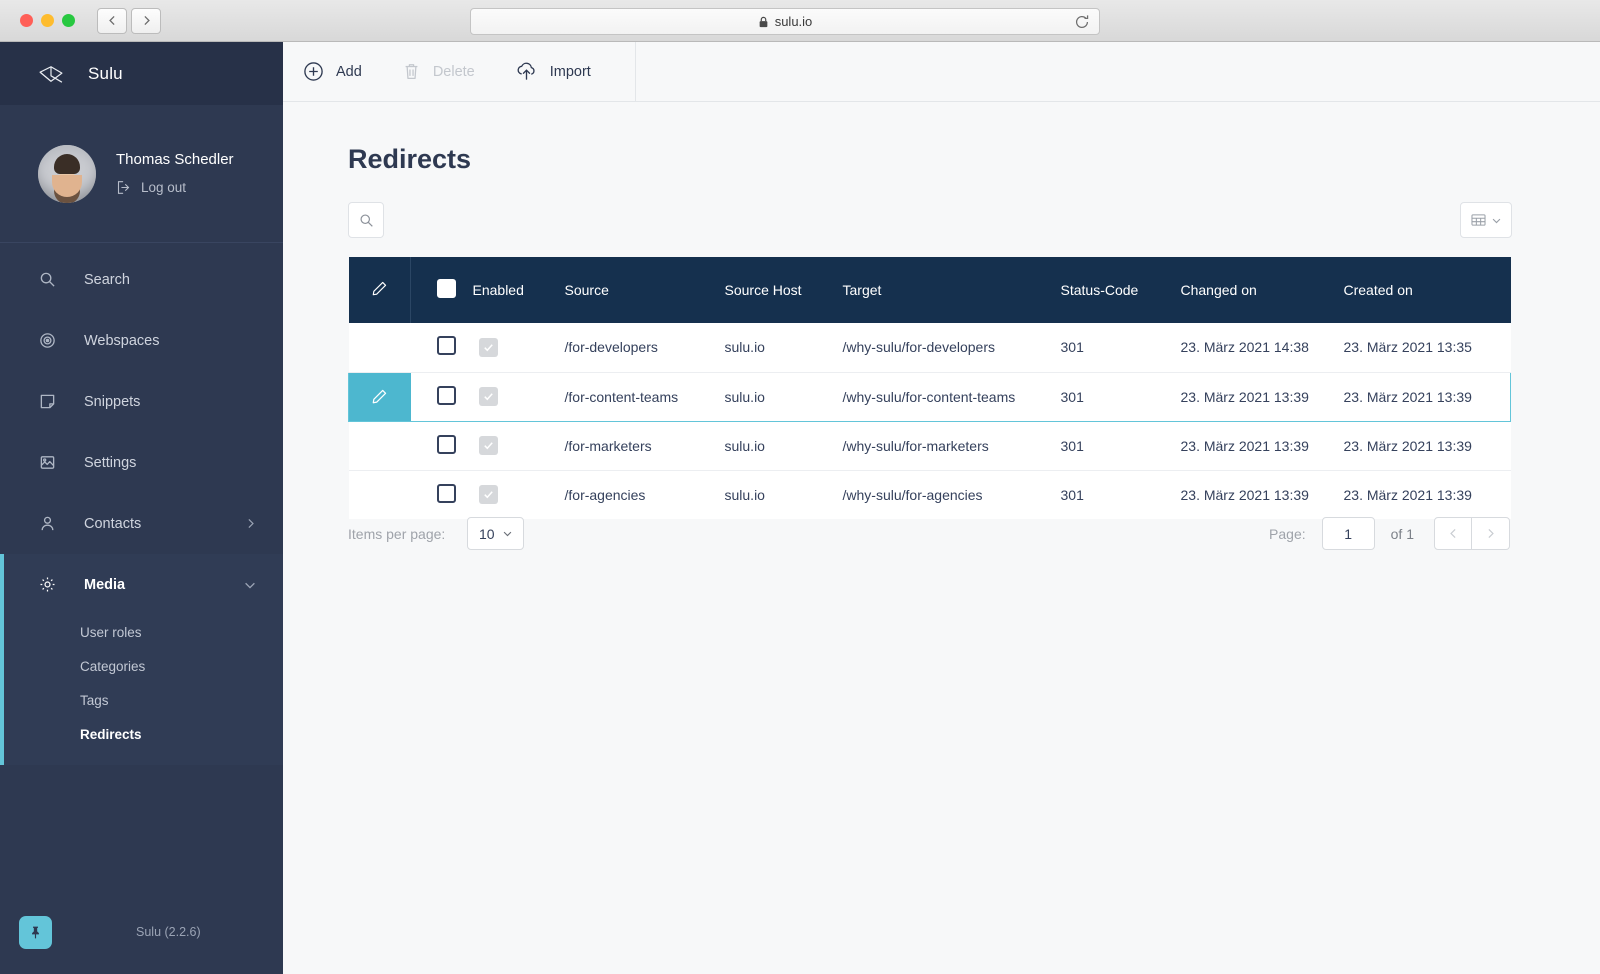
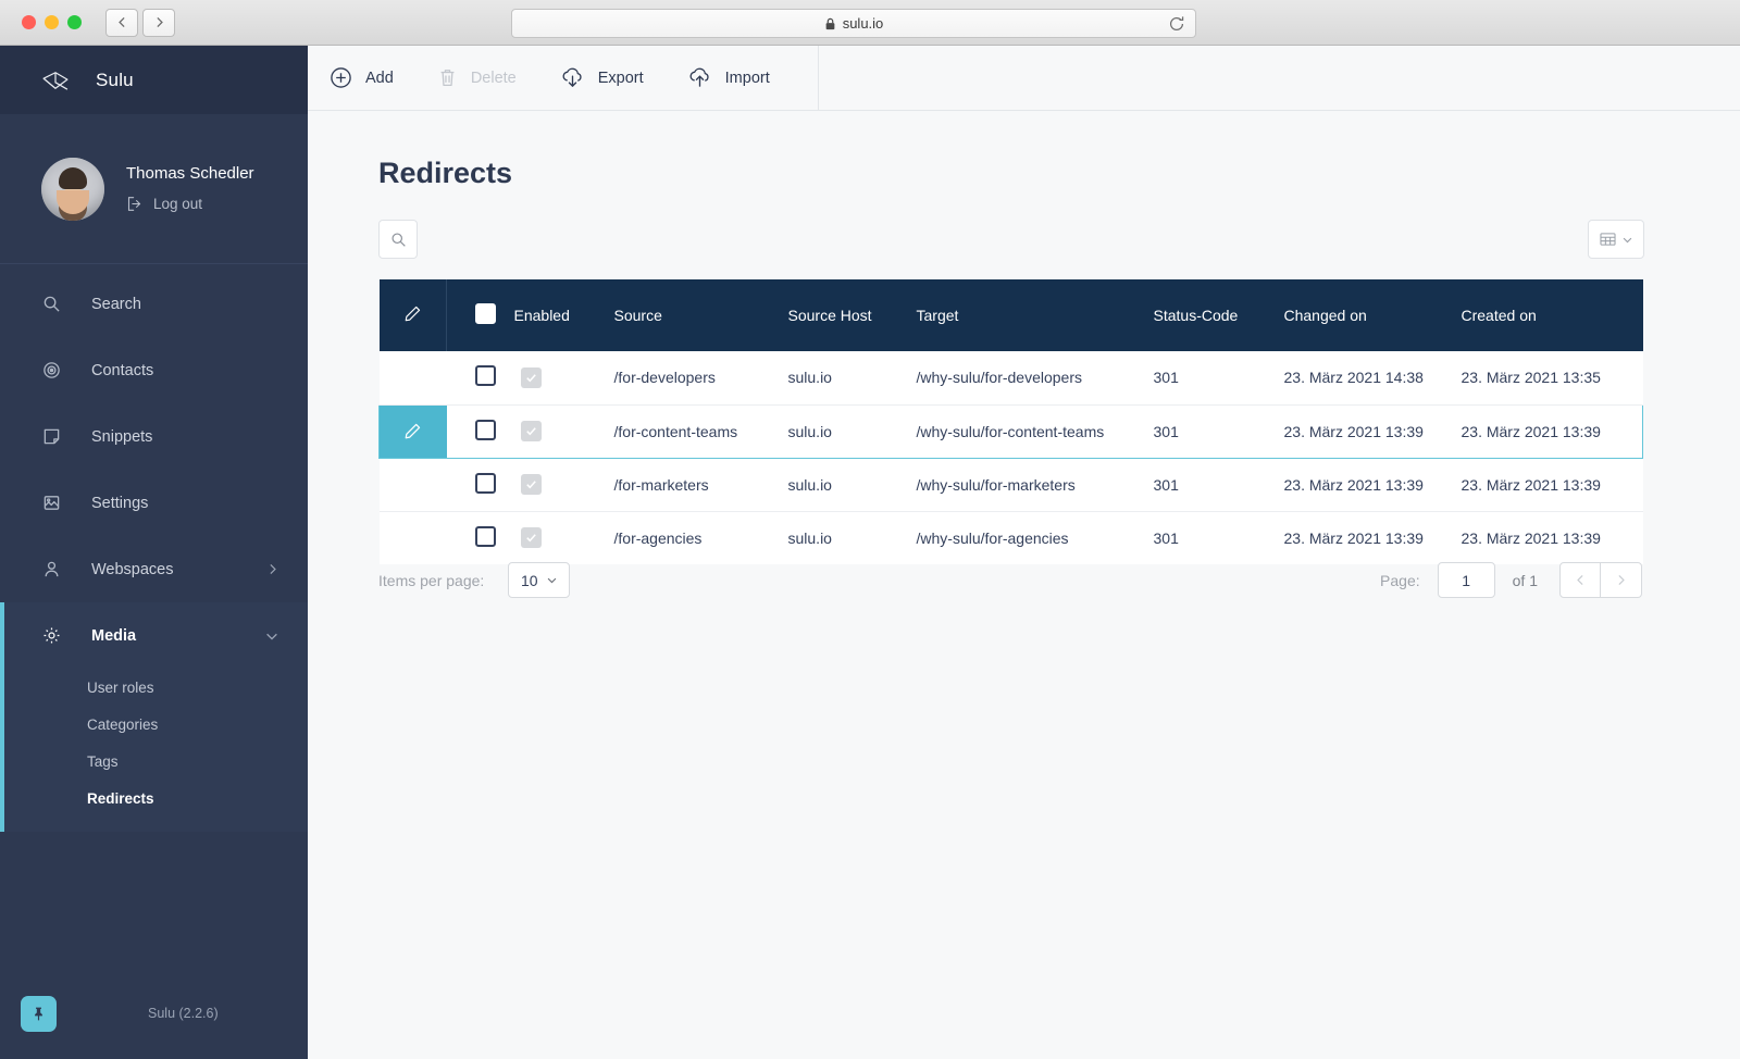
  sulu.io
  Sulu
  Thomas Schedler
  Log out
  Search
- Webspaces
+ Contacts
  Snippets
  Settings
- Contacts
+ Webspaces
  Media
  User roles
  Categories
  Tags
  Redirects
  Sulu (2.2.6)
  Add
  Delete
+ Export
  Import
  Redirects
  		Enabled	Source	Source Host	Target	Status-Code	Changed on	Created on
  			/for-developers	sulu.io	/why-sulu/for-developers	301	23. März 2021 14:38	23. März 2021 13:35
  			/for-content-teams	sulu.io	/why-sulu/for-content-teams	301	23. März 2021 13:39	23. März 2021 13:39
  			/for-marketers	sulu.io	/why-sulu/for-marketers	301	23. März 2021 13:39	23. März 2021 13:39
  			/for-agencies	sulu.io	/why-sulu/for-agencies	301	23. März 2021 13:39	23. März 2021 13:39
  Items per page:
  10
  Page:
  1
  of 1
